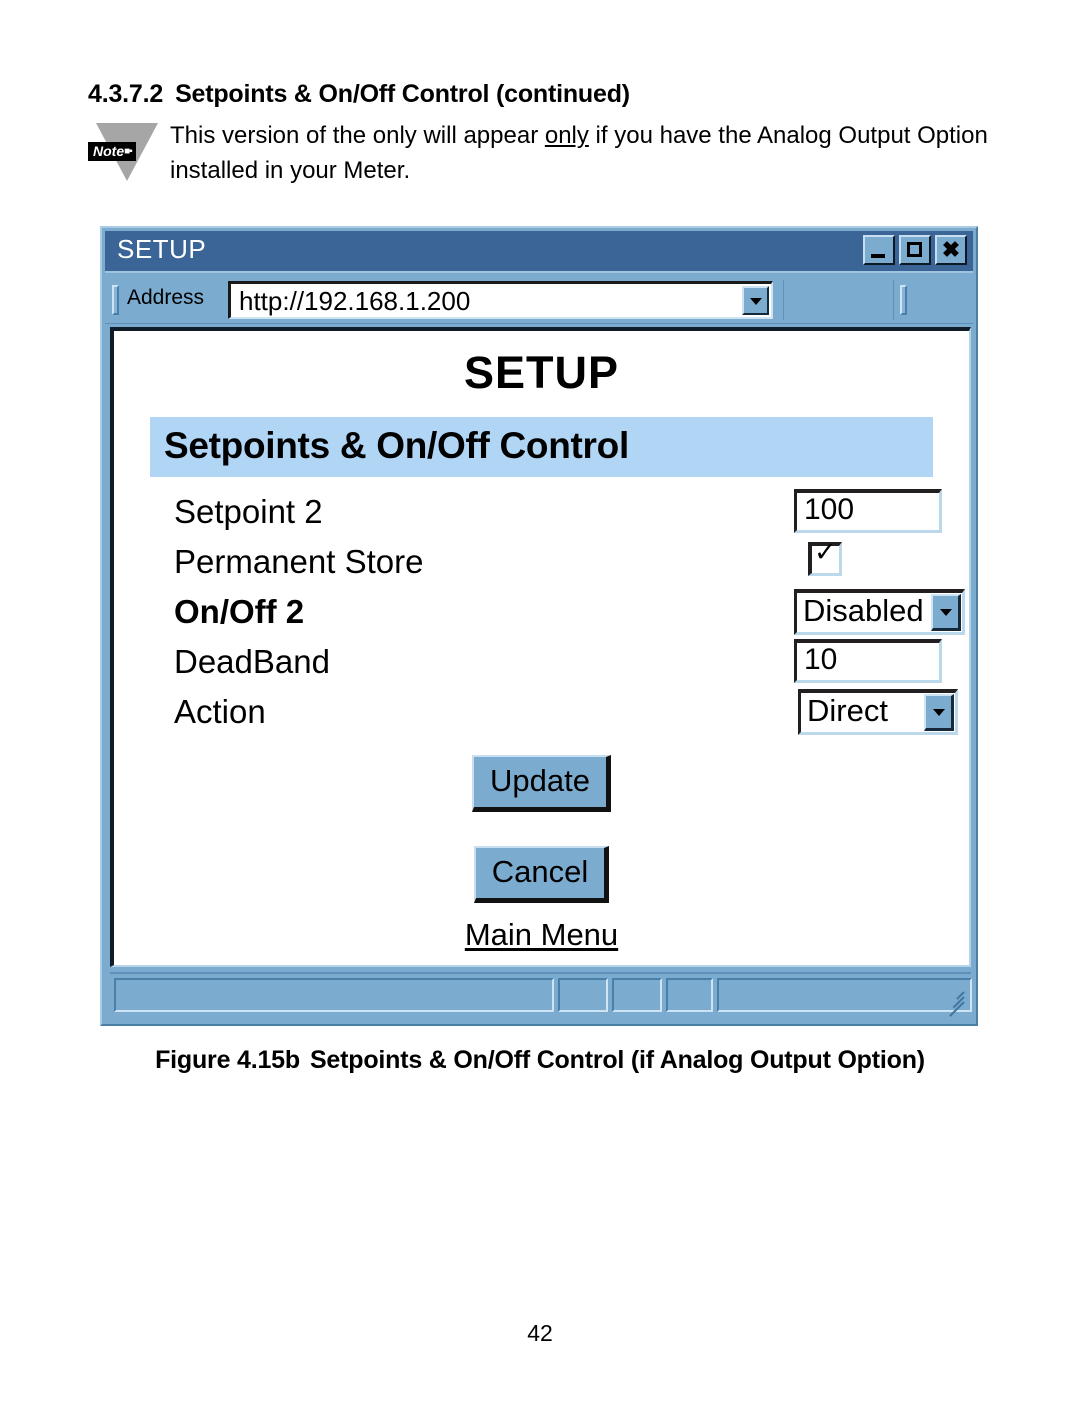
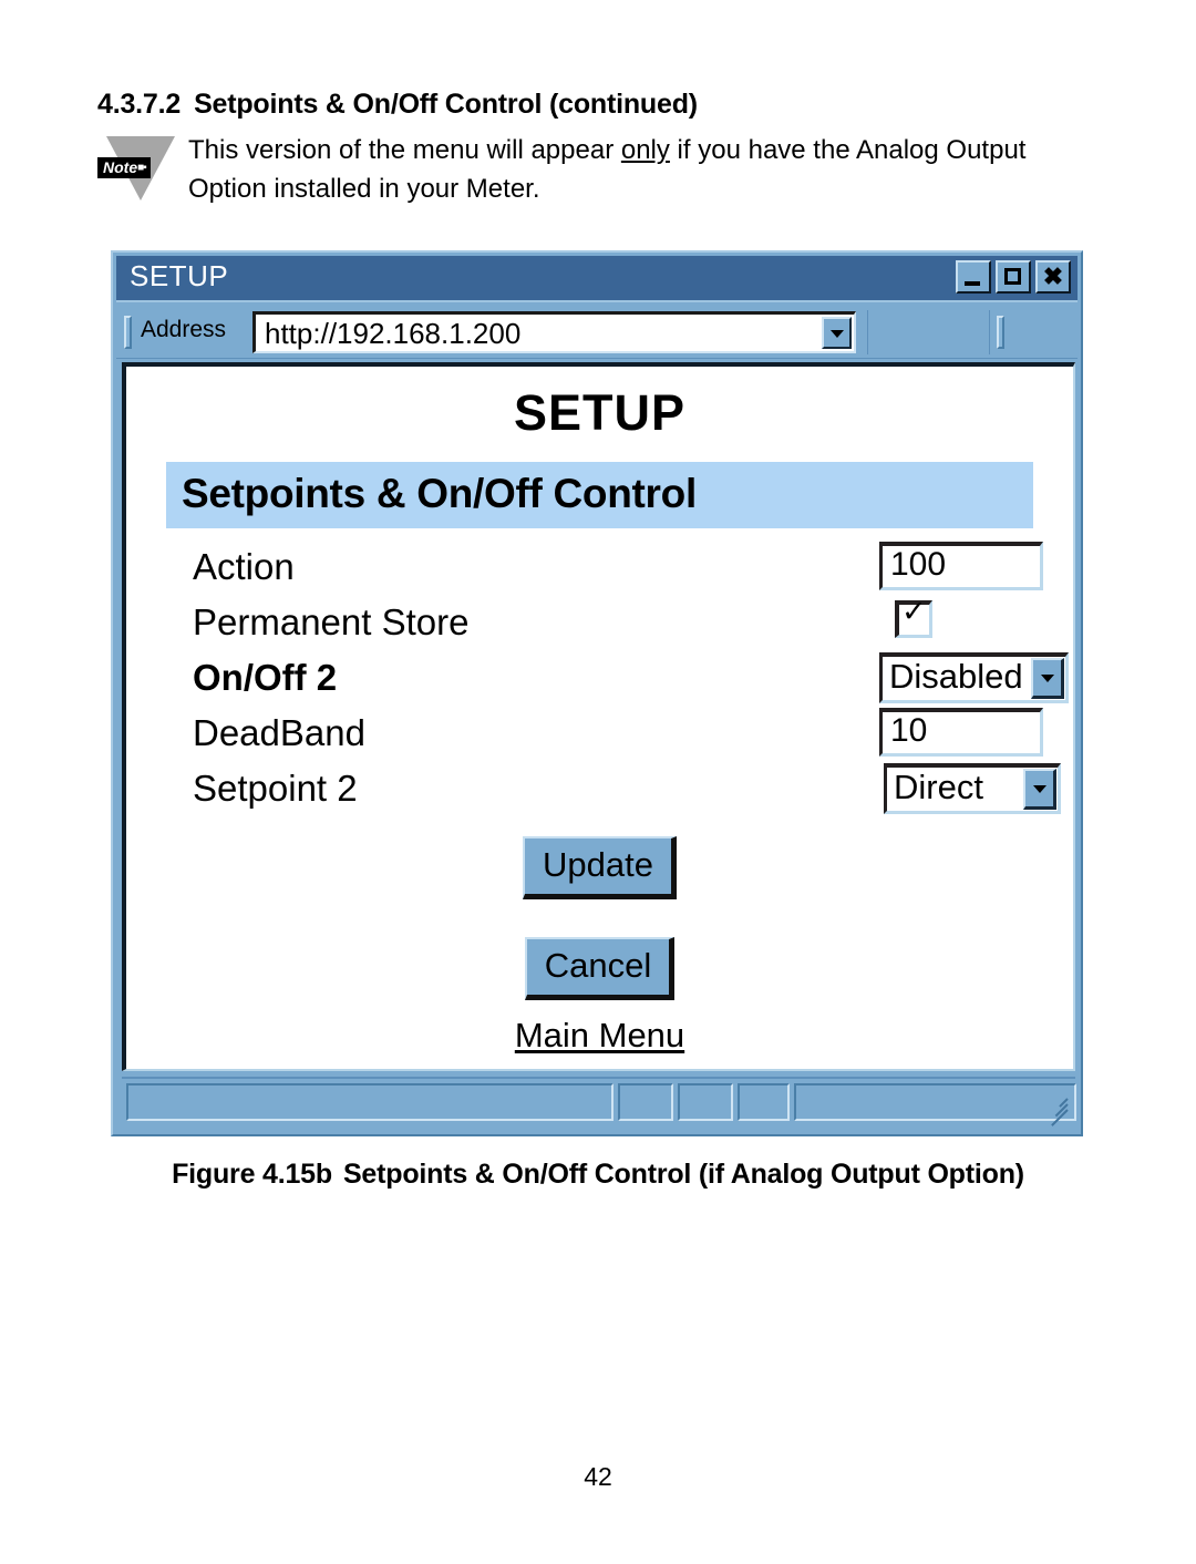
  4.3.7.2 Setpoints & On/Off Control (continued)
  Note■▪
- This version of the only will appear only if you have the Analog Output Option installed in your Meter.
+ This version of the menu will appear only if you have the Analog Output Option installed in your Meter.
  SETUP
  ✖
  Address
  http://192.168.1.200
  SETUP
  Setpoints & On/Off Control
- Setpoint 2
+ Action
  100
  Permanent Store
  ✓
  On/Off 2
  Disabled
  DeadBand
  10
- Action
+ Setpoint 2
  Direct
  Update Cancel
  Main Menu
  Figure 4.15b Setpoints & On/Off Control (if Analog Output Option)
  42
